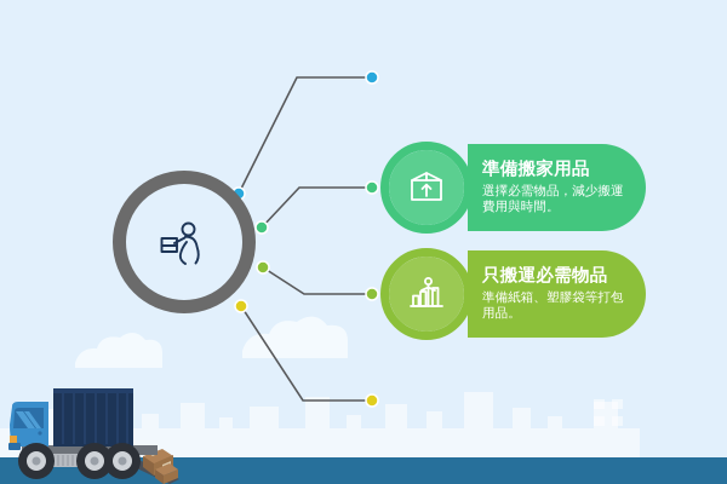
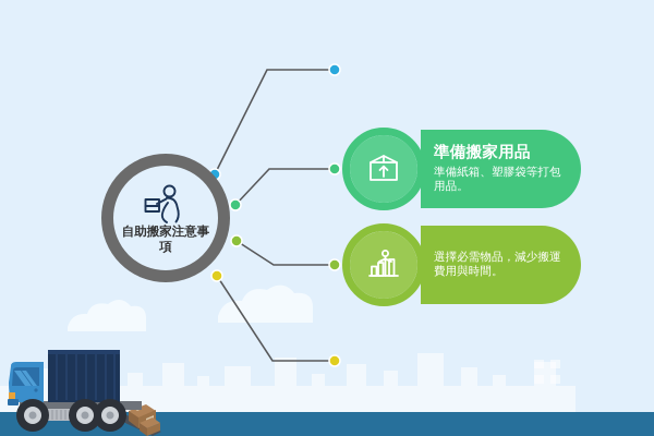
+ 自助搬家注意事項
  準備搬家用品
- 選擇必需物品，減少搬運費用與時間。
+ 準備紙箱、塑膠袋等打包用品。
- 只搬運必需物品
- 準備紙箱、塑膠袋等打包用品。
+ 選擇必需物品，減少搬運費用與時間。
